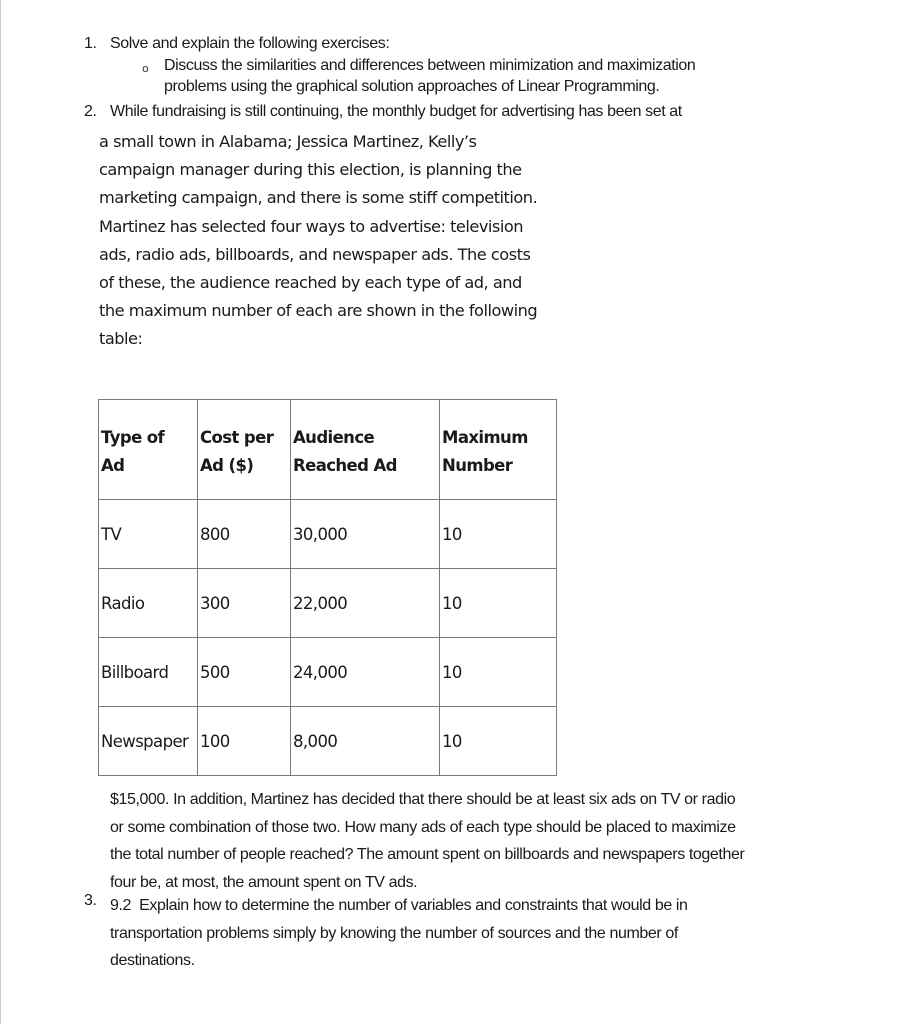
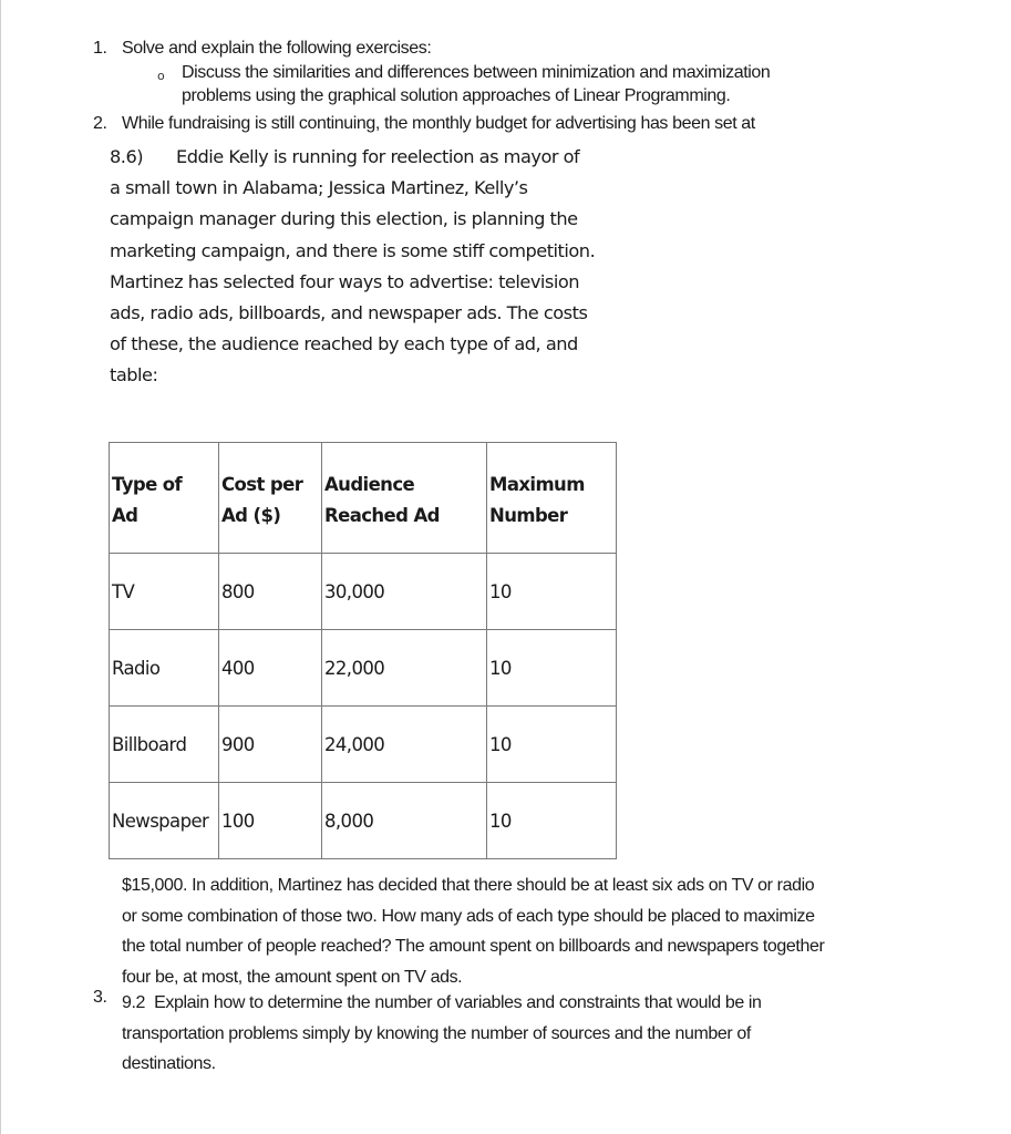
  1.
  Solve and explain the following exercises:
  o
  Discuss the similarities and differences between minimization and maximization
  problems using the graphical solution approaches of Linear Programming.
  2.
  While fundraising is still continuing, the monthly budget for advertising has been set at
+ 8.6) Eddie Kelly is running for reelection as mayor of
  a small town in Alabama; Jessica Martinez, Kelly’s
  campaign manager during this election, is planning the
  marketing campaign, and there is some stiff competition.
  Martinez has selected four ways to advertise: television
  ads, radio ads, billboards, and newspaper ads. The costs
  of these, the audience reached by each type of ad, and
- the maximum number of each are shown in the following
  table:
  Type ofAd	Cost perAd ($)	AudienceReached Ad	MaximumNumber
  TV	800	30,000	10
- Radio	300	22,000	10
+ Radio	400	22,000	10
- Billboard	500	24,000	10
+ Billboard	900	24,000	10
  Newspaper	100	8,000	10
  $15,000. In addition, Martinez has decided that there should be at least six ads on TV or radio
  or some combination of those two. How many ads of each type should be placed to maximize
  the total number of people reached? The amount spent on billboards and newspapers together
  four be, at most, the amount spent on TV ads.
  3.
  9.2 Explain how to determine the number of variables and constraints that would be in
  transportation problems simply by knowing the number of sources and the number of
  destinations.
